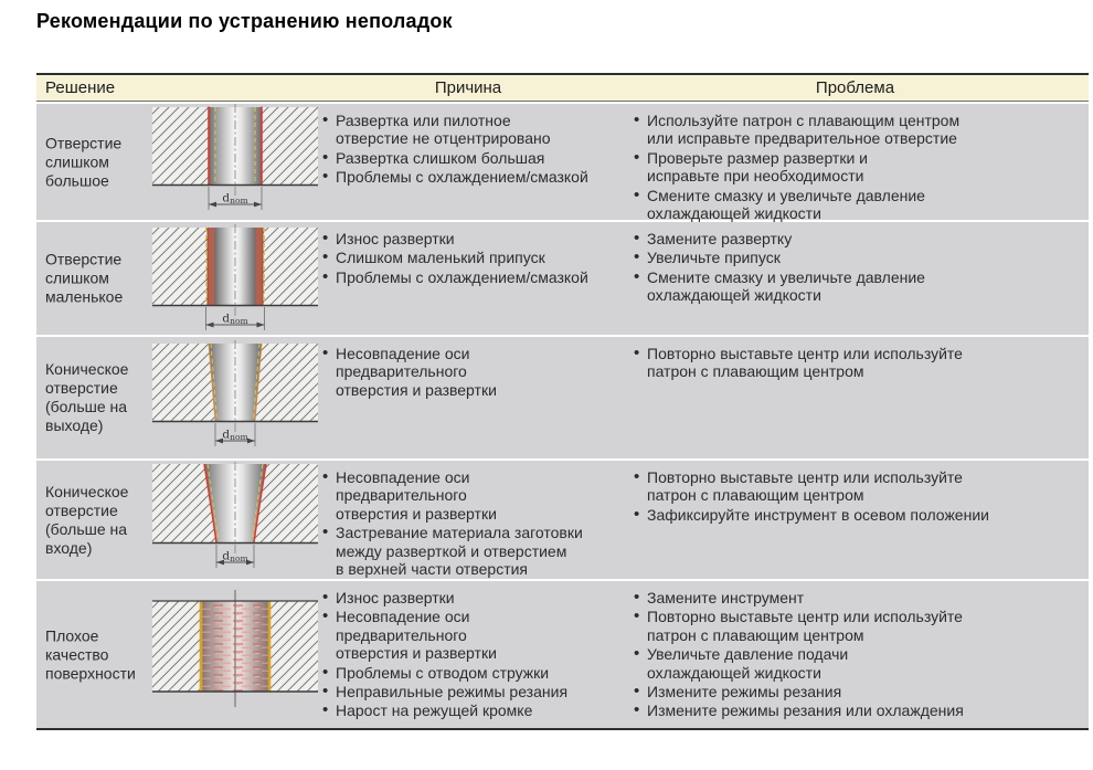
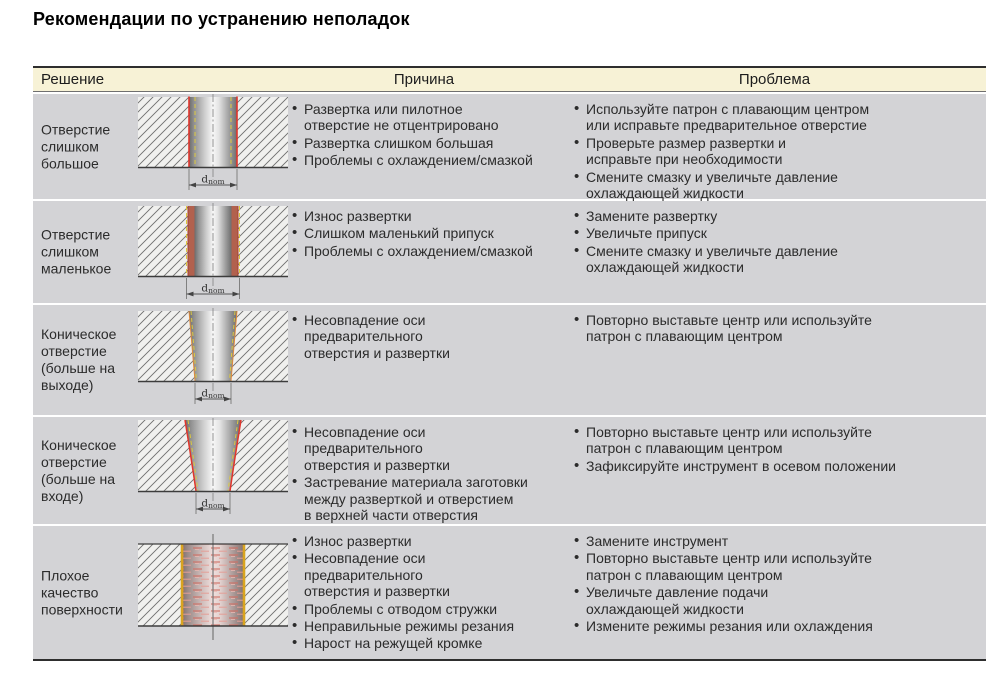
  Рекомендации по устранению неполадок
  Решение
  Причина
  Проблема
  Отверстие
  слишком
  большое
  dnom
  Развертка или пилотное
  отверстие не отцентрировано
  Развертка слишком большая
  Проблемы с охлаждением/смазкой
  Используйте патрон с плавающим центром
  или исправьте предварительное отверстие
  Проверьте размер развертки и
  исправьте при необходимости
  Смените смазку и увеличьте давление
  охлаждающей жидкости
  Отверстие
  слишком
  маленькое
  dnom
  Износ развертки
  Слишком маленький припуск
  Проблемы с охлаждением/смазкой
  Замените развертку
  Увеличьте припуск
  Смените смазку и увеличьте давление
  охлаждающей жидкости
  Коническое
  отверстие
  (больше на
  выходе)
  dnom
  Несовпадение оси
  предварительного
  отверстия и развертки
  Повторно выставьте центр или используйте
  патрон с плавающим центром
  Коническое
  отверстие
  (больше на
  входе)
  dnom
  Несовпадение оси
  предварительного
  отверстия и развертки
  Застревание материала заготовки
  между разверткой и отверстием
  в верхней части отверстия
  Повторно выставьте центр или используйте
  патрон с плавающим центром
  Зафиксируйте инструмент в осевом положении
  Плохое
  качество
  поверхности
  Износ развертки
  Несовпадение оси
  предварительного
  отверстия и развертки
  Проблемы с отводом стружки
  Неправильные режимы резания
  Нарост на режущей кромке
  Замените инструмент
  Повторно выставьте центр или используйте
  патрон с плавающим центром
  Увеличьте давление подачи
  охлаждающей жидкости
- Измените режимы резания
  Измените режимы резания или охлаждения
